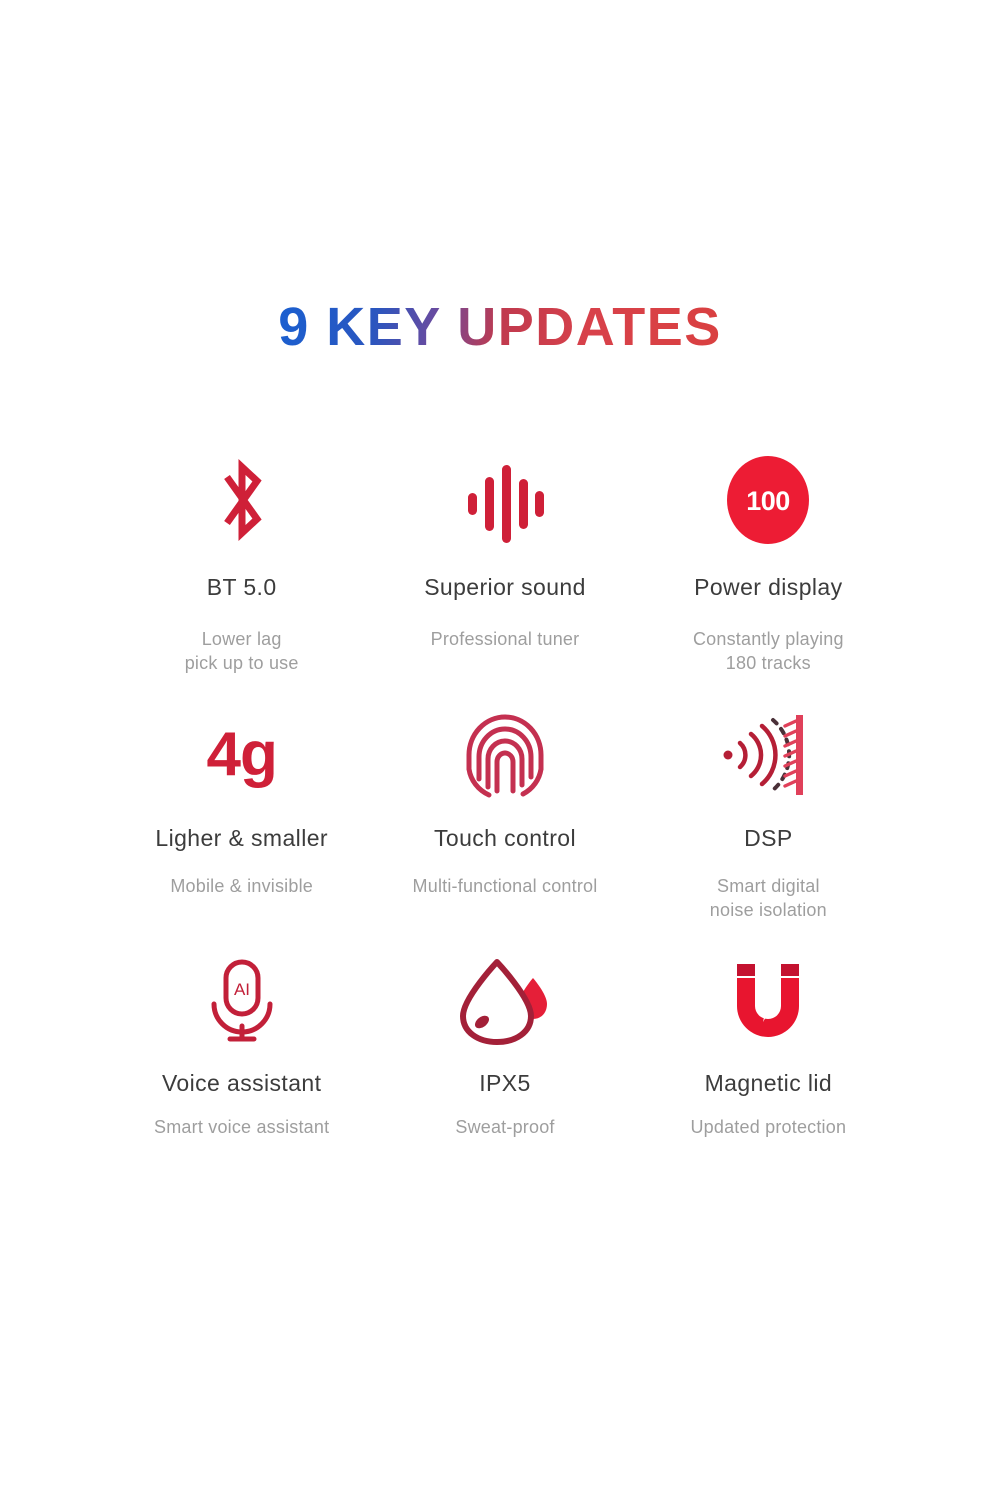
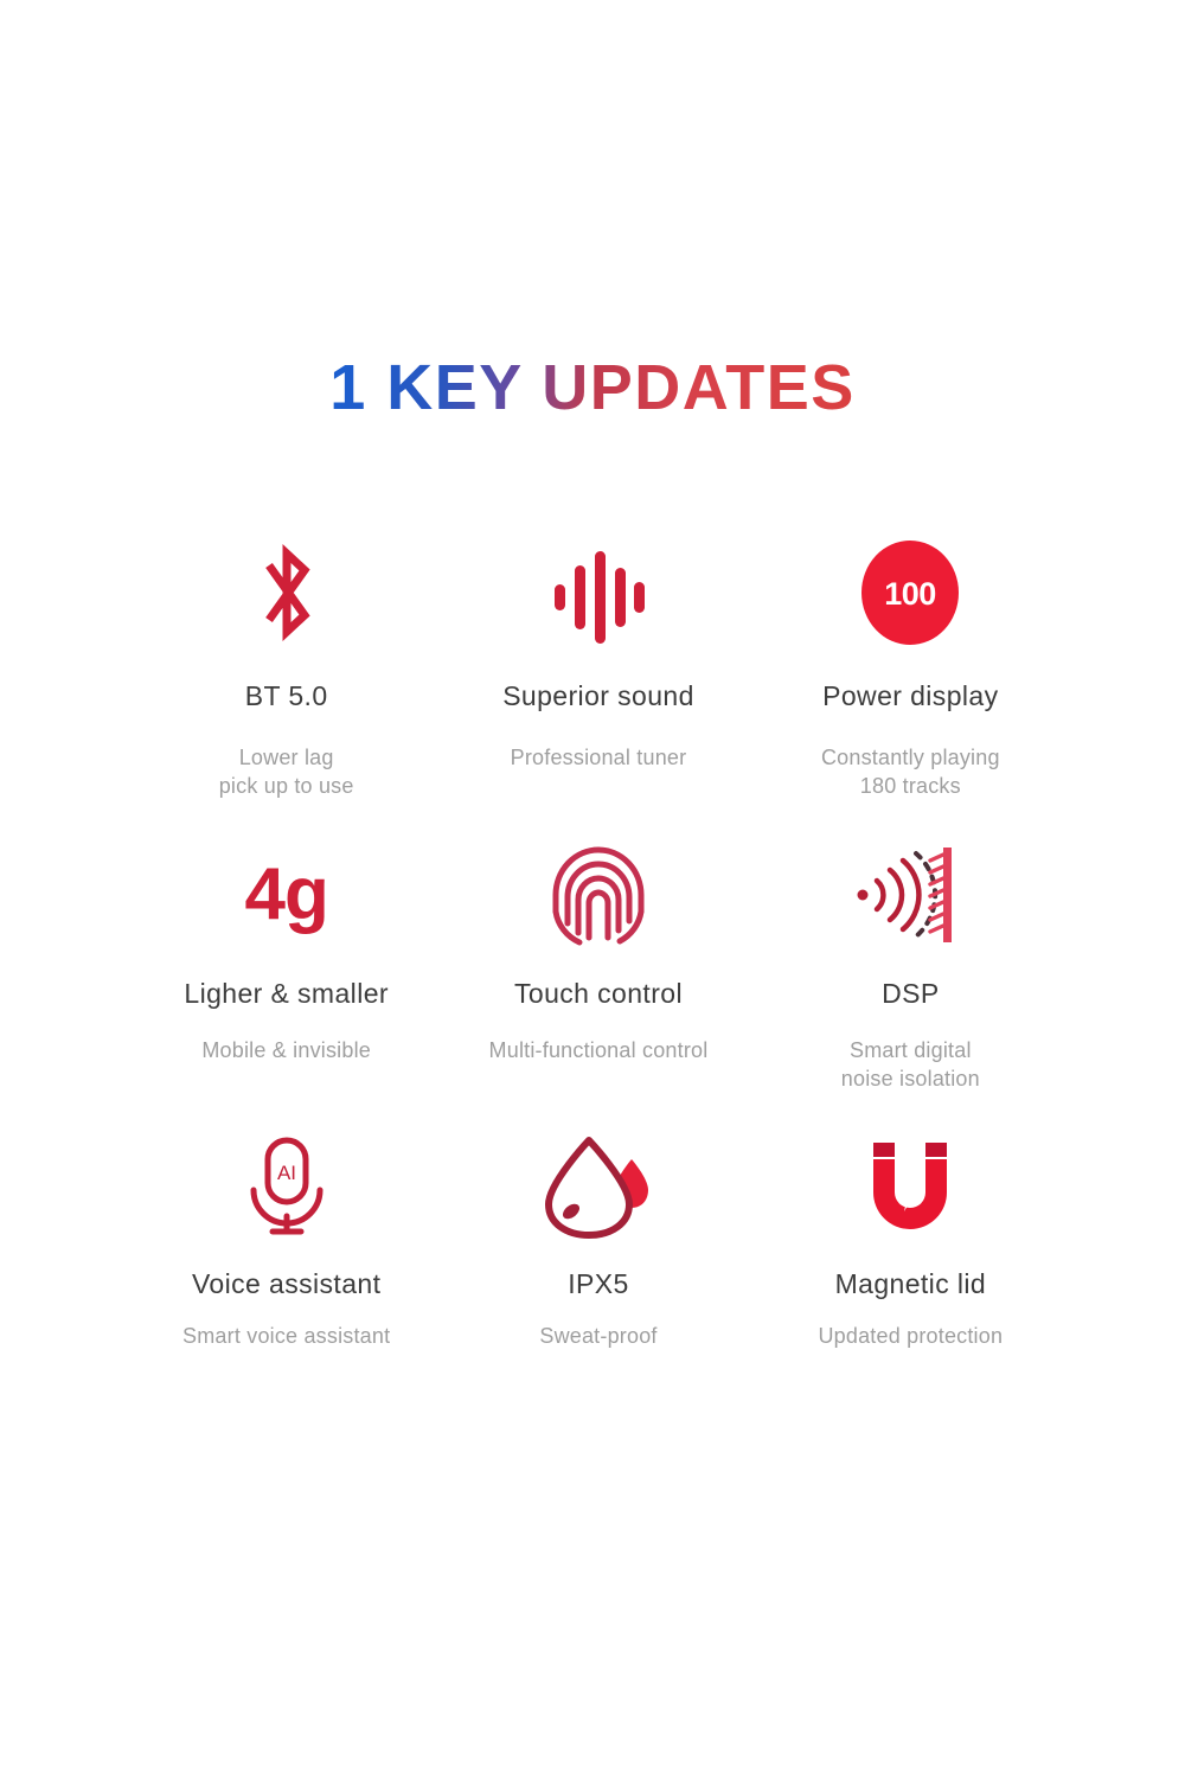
- 9 KEY UPDATES
+ 1 KEY UPDATES
  BT 5.0
  Lower lag
  pick up to use
  Superior sound
  Professional tuner
  100
  Power display
  Constantly playing
  180 tracks
  4g
  Ligher & smaller
  Mobile & invisible
  Touch control
  Multi-functional control
  DSP
  Smart digital
  noise isolation
  AI
  Voice assistant
  Smart voice assistant
  IPX5
  Sweat-proof
  Magnetic lid
  Updated protection
